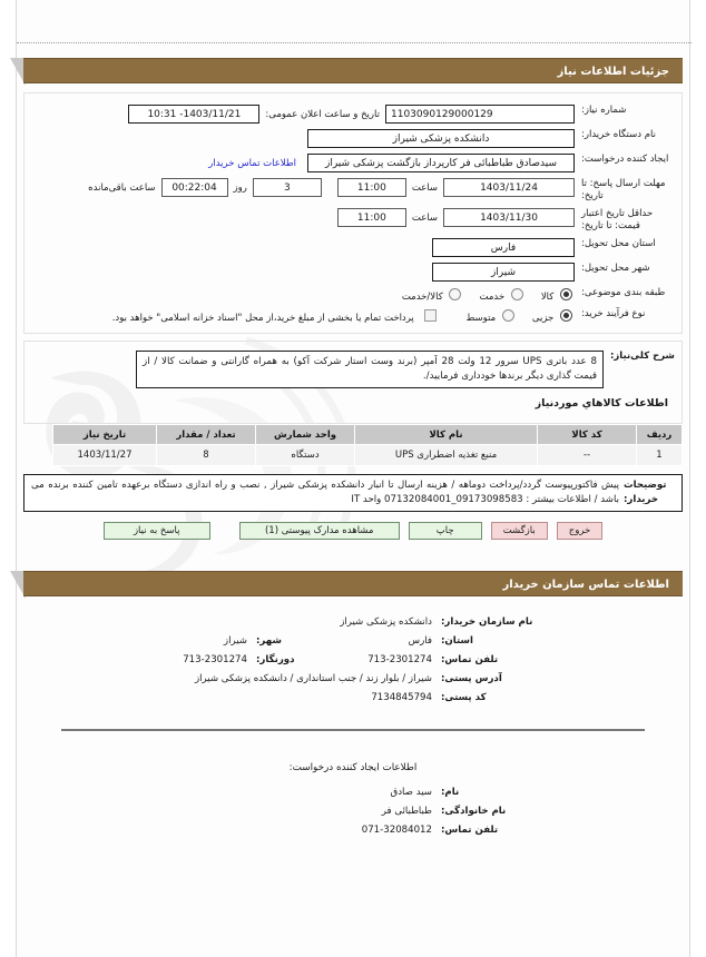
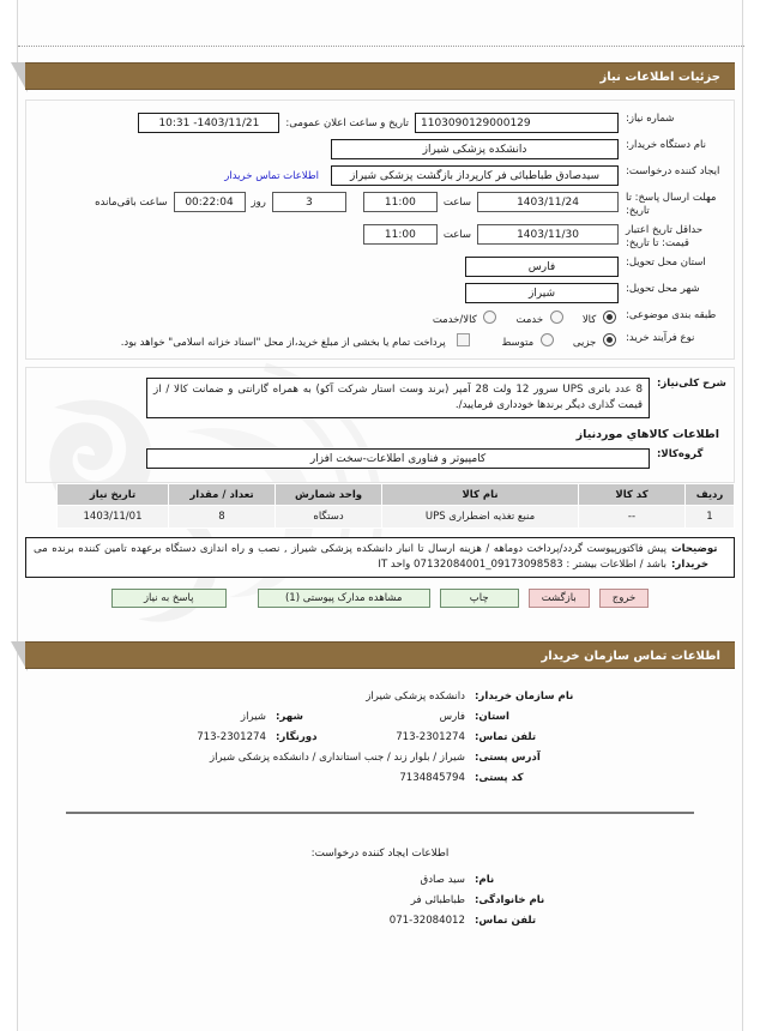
  جزئیات اطلاعات نیاز
  شماره نیاز:
  1103090129000129
  تاریخ و ساعت اعلان عمومی:
  1403/11/21- 10:31
  نام دستگاه خریدار:
  دانشکده پزشکی شیراز
  ایجاد کننده درخواست:
  سیدصادق طباطبائی فر کارپرداز بازگشت پزشکی شیراز
  اطلاعات تماس خریدار
  مهلت ارسال پاسخ: تا تاریخ:
  1403/11/24
  ساعت
  11:00
  3
  روز
  00:22:04
  ساعت باقی‌مانده
  حداقل تاریخ اعتبار قیمت: تا تاریخ:
  1403/11/30
  ساعت
  11:00
  استان محل تحویل:
  فارس
  شهر محل تحویل:
  شیراز
  طبقه بندی موضوعی:
  کالا
  خدمت
  کالا/خدمت
  نوع فرآیند خرید:
  جزیی
  متوسط
  پرداخت تمام یا بخشی از مبلغ خرید،از محل "اسناد خزانه اسلامی" خواهد بود.
  شرح کلی‌نیاز:
  8 عدد باتری UPS سرور 12 ولت 28 آمپر (برند وست استار شرکت آکو) به همراه گارانتی و ضمانت کالا / از قیمت گذاری دیگر برندها خودداری فرمایید/.
  اطلاعات کالاهاي موردنیاز
+ گروه‌کالا:
+ کامپیوتر و فناوری اطلاعات-سخت افزار
  ردیف	کد کالا	نام کالا	واحد شمارش	تعداد / مقدار	تاریخ نیاز
- 1	--	منبع تغذیه اضطراری UPS	دستگاه	8	1403/11/27
+ 1	--	منبع تغذیه اضطراری UPS	دستگاه	8	1403/11/01
  توضیحات خریدار:
  پیش فاکتورپیوست گردد/پرداخت دوماهه / هزینه ارسال تا انبار دانشکده پزشکی شیراز , نصب و راه اندازی دستگاه برعهده تامین کننده برنده می باشد / اطلاعات بیشتر : 09173098583_07132084001 واحد IT
  خروج
  بازگشت
  چاپ
  مشاهده مدارک پیوستی (1)
  پاسخ به نیاز
  اطلاعات تماس سازمان خریدار
  نام سازمان خریدار:
  دانشکده پزشکی شیراز
  استان:
  فارس
  شهر:
  شیراز
  تلفن تماس:
  713-2301274
  دورنگار:
  713-2301274
  آدرس پستی:
  شیراز / بلوار زند / جنب استانداری / دانشکده پزشکی شیراز
  کد پستی:
  7134845794
  اطلاعات ایجاد کننده درخواست:
  نام:
  سید صادق
  نام خانوادگی:
  طباطبائی فر
  تلفن تماس:
  071-32084012
